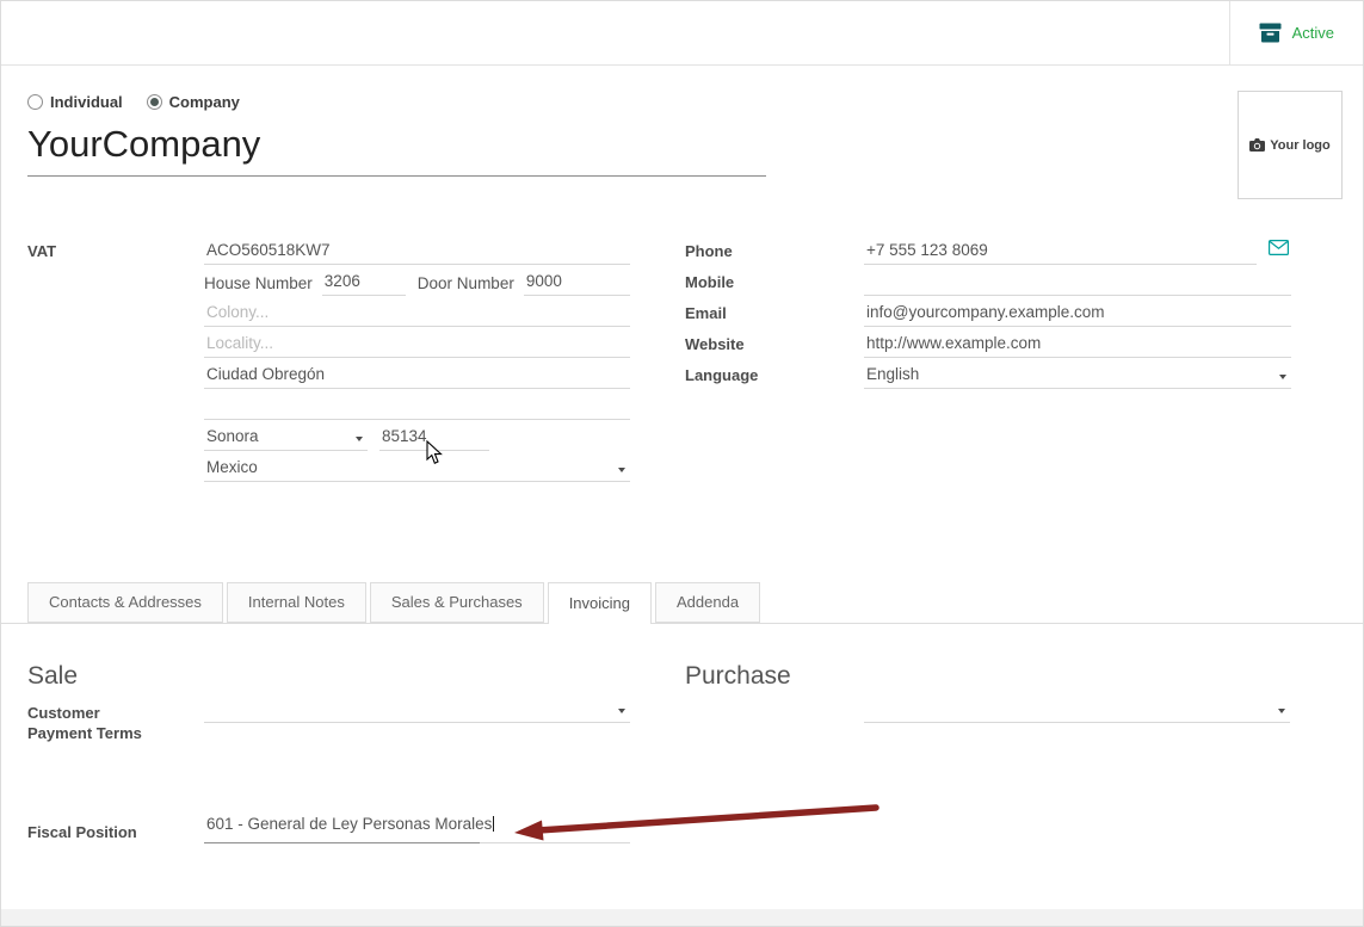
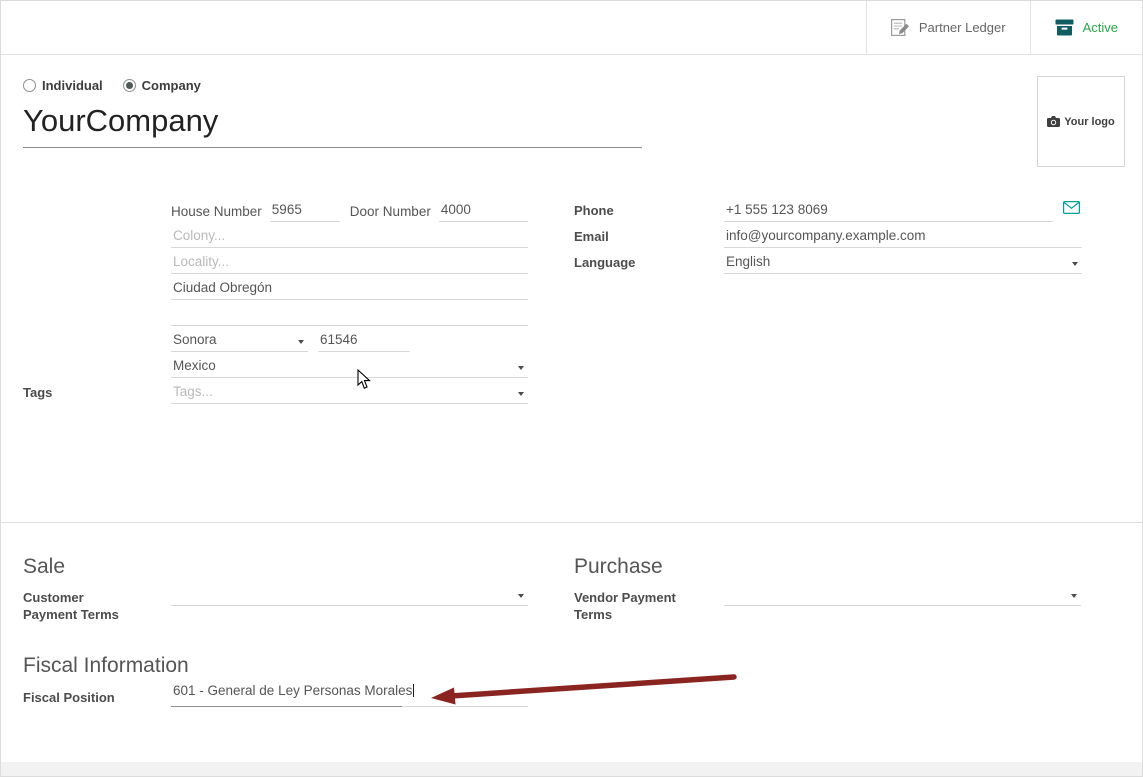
+ Partner Ledger
  Active
  Individual
  Company
  YourCompany
  Your logo
- VAT
- ACO560518KW7
  House Number
- 3206
+ 5965
  Door Number
- 9000
+ 4000
  Colony...
  Locality...
  Ciudad Obregón
  Sonora
- 85134
+ 61546
  Mexico
+ Tags
+ Tags...
  Phone
- +7 555 123 8069
+ +1 555 123 8069
- Mobile
  Email
  info@yourcompany.example.com
- Website
- http://www.example.com
  Language
  English
- Contacts & Addresses
- Internal Notes
- Sales & Purchases
- Invoicing
- Addenda
  Sale
  Purchase
  Customer Payment Terms
+ Vendor Payment Terms
+ Fiscal Information
  Fiscal Position
  601 - General de Ley Personas Morales
